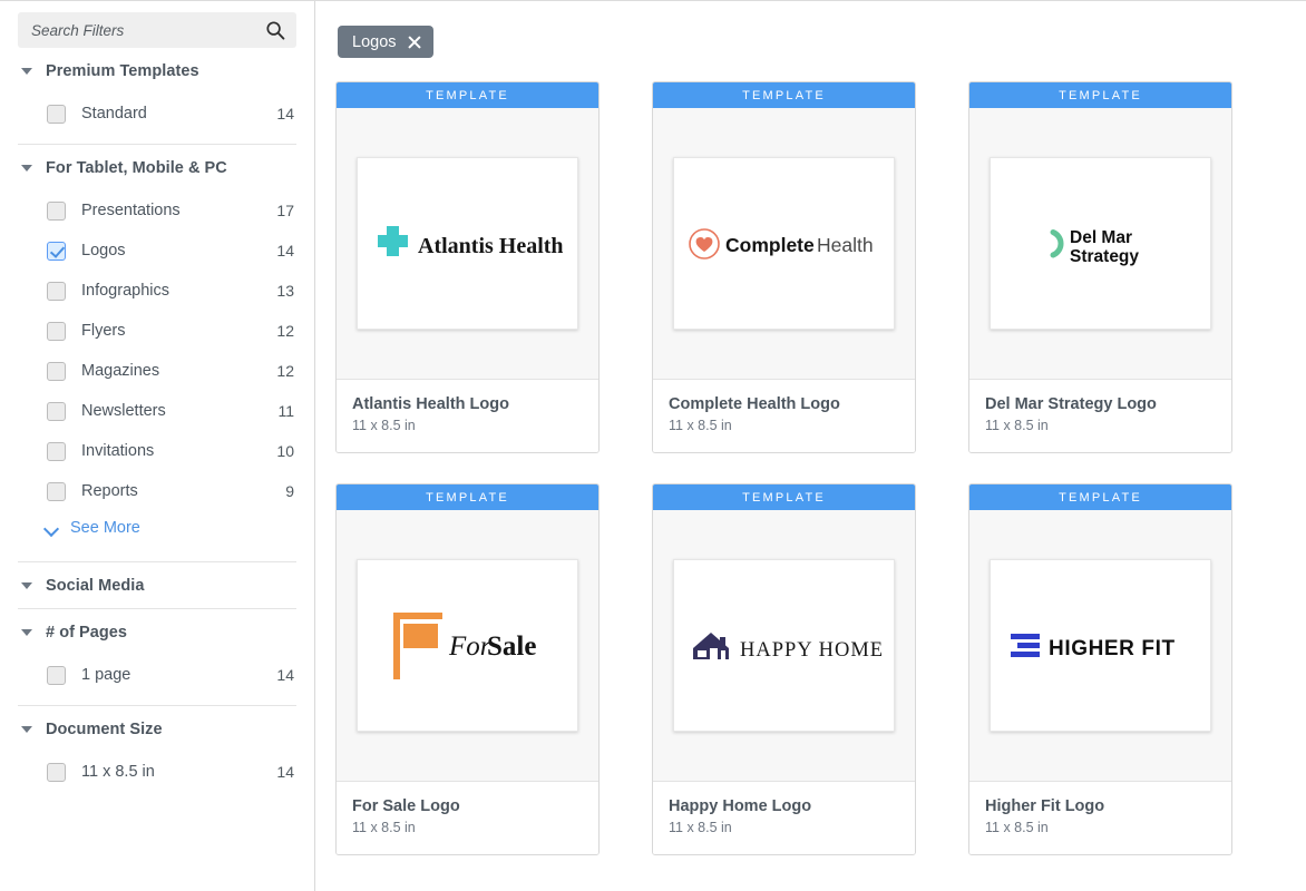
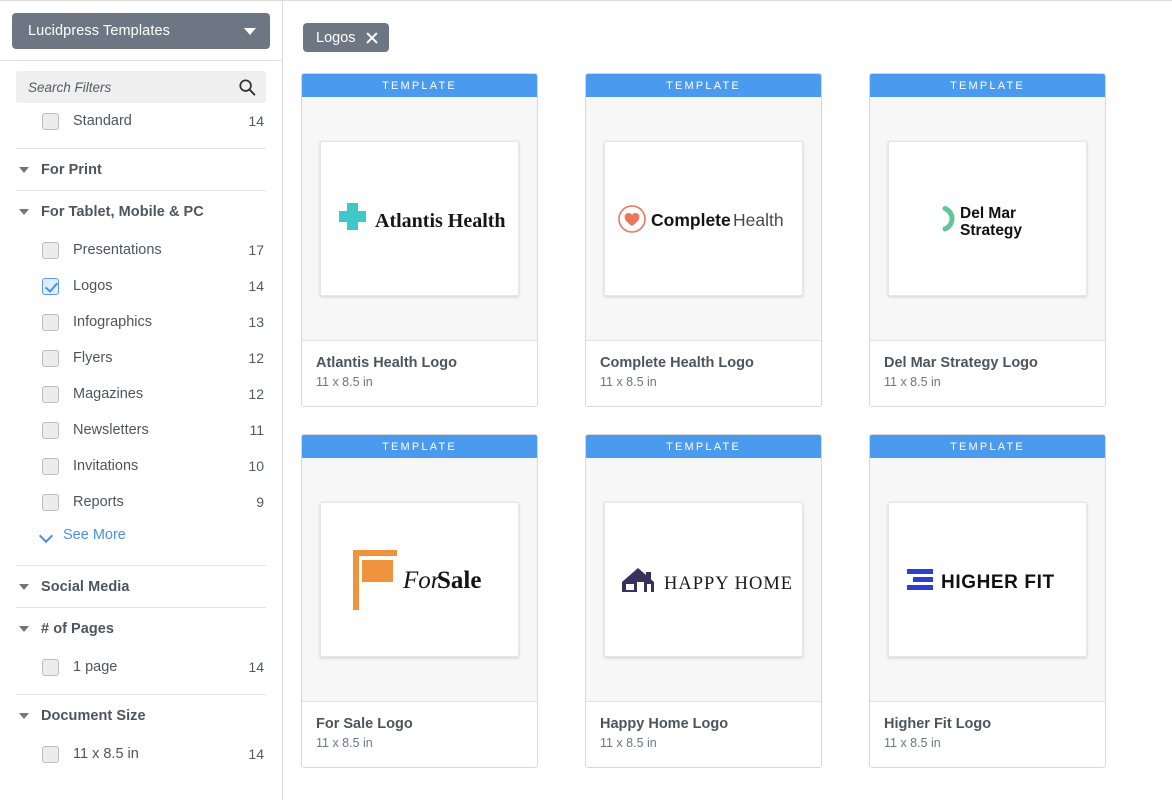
+ Lucidpress Templates
  Search Filters
- Premium Templates
  Standard
  14
+ For Print
  For Tablet, Mobile & PC
  Presentations
  17
  Logos
  14
  Infographics
  13
  Flyers
  12
  Magazines
  12
  Newsletters
  11
  Invitations
  10
  Reports
  9
  See More
  Social Media
  # of Pages
  1 page
  14
  Document Size
  11 x 8.5 in
  14
  Logos
  TEMPLATE
  Atlantis Health
  Atlantis Health Logo
  11 x 8.5 in
  TEMPLATE
  Complete
  Health
  Complete Health Logo
  11 x 8.5 in
  TEMPLATE
  Del Mar
  Strategy
  Del Mar Strategy Logo
  11 x 8.5 in
  TEMPLATE
  For
  Sale
  For Sale Logo
  11 x 8.5 in
  TEMPLATE
  HAPPY HOME
  Happy Home Logo
  11 x 8.5 in
  TEMPLATE
  HIGHER FIT
  Higher Fit Logo
  11 x 8.5 in
